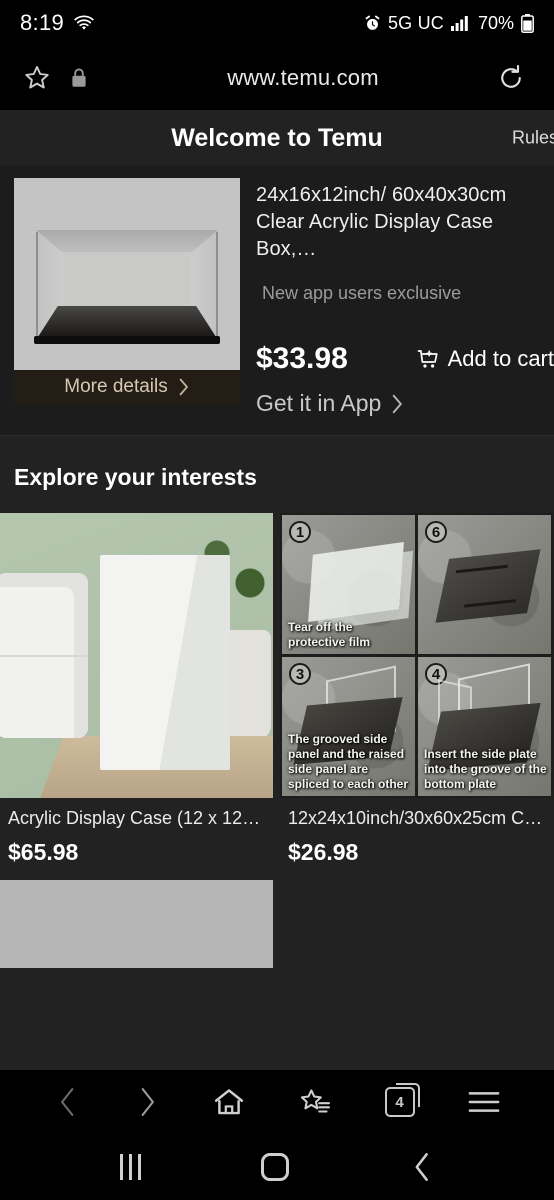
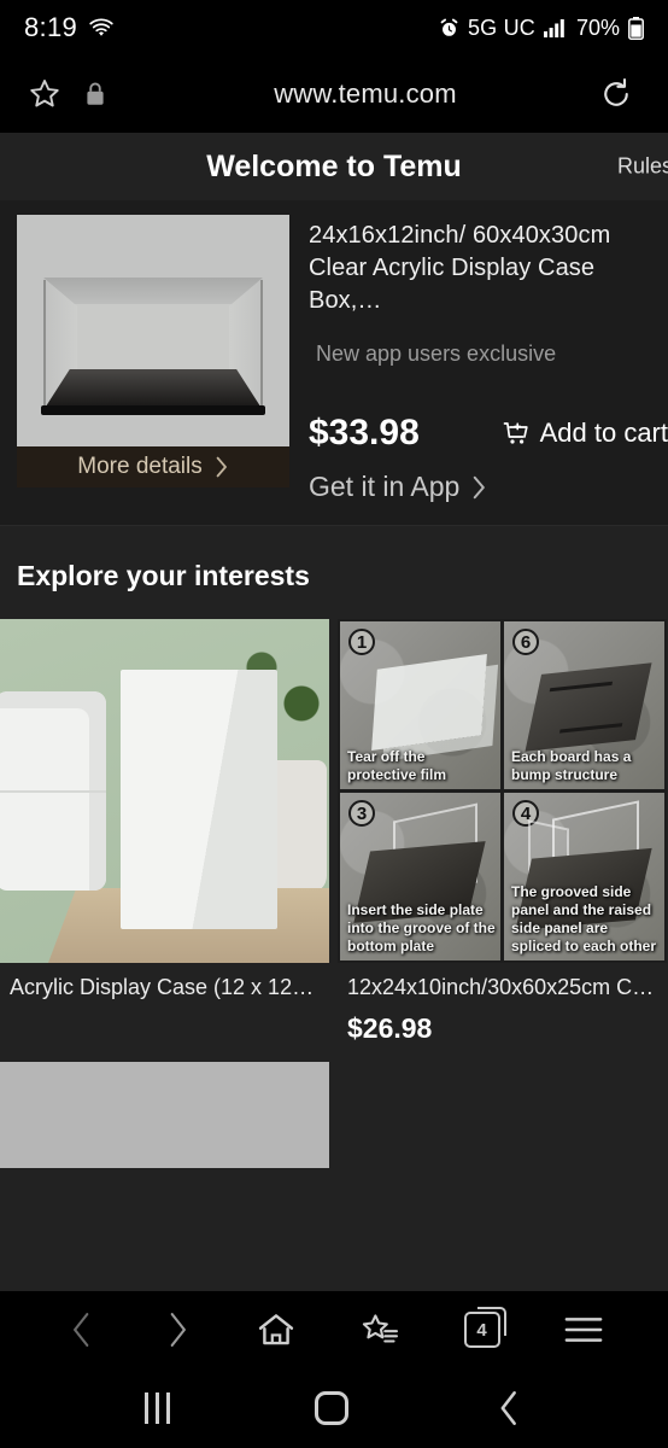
  8:19
  5G UC
  70%
  www.temu.com
  Welcome to Temu
  Rules
  More details
  24x16x12inch/ 60x40x30cm Clear Acrylic Display Case Box,…
  New app users exclusive
  $33.98
  Add to cart
  Get it in App
  Explore your interests
  Acrylic Display Case (12 x 12 x
- $65.98
  1
  Tear off the protective film
  6
+ Each board has a bump structure
  3
- The grooved side panel and the raised side panel are spliced to each other
+ Insert the side plate into the groove of the bottom plate
  4
- Insert the side plate into the groove of the bottom plate
+ The grooved side panel and the raised side panel are spliced to each other
  12x24x10inch/30x60x25cm Cl…
  $26.98
  4
